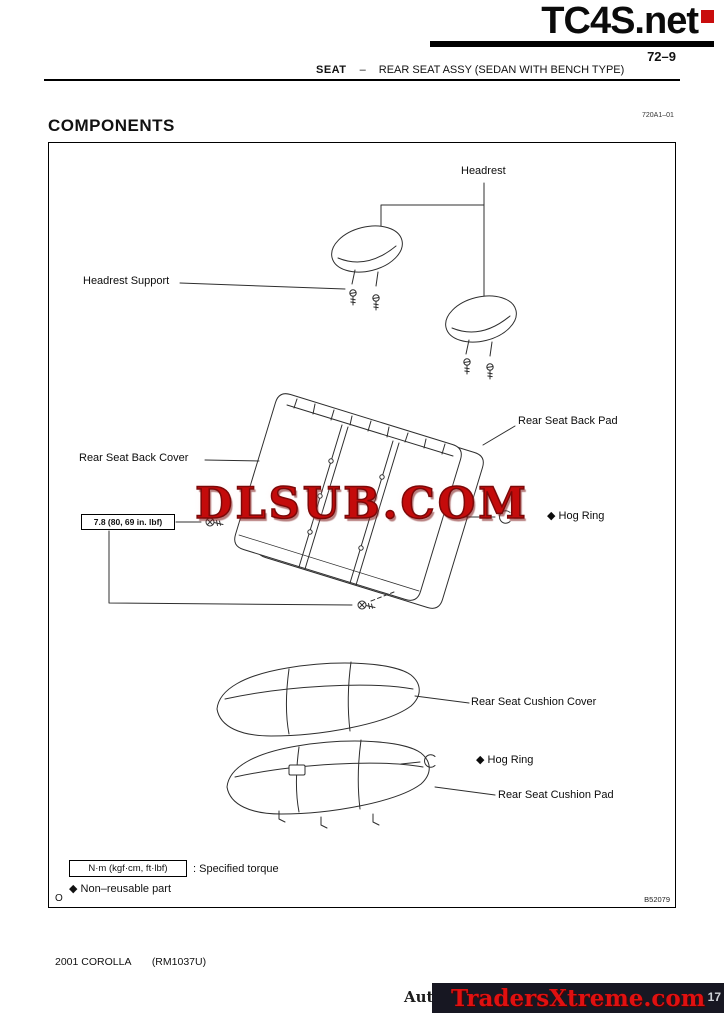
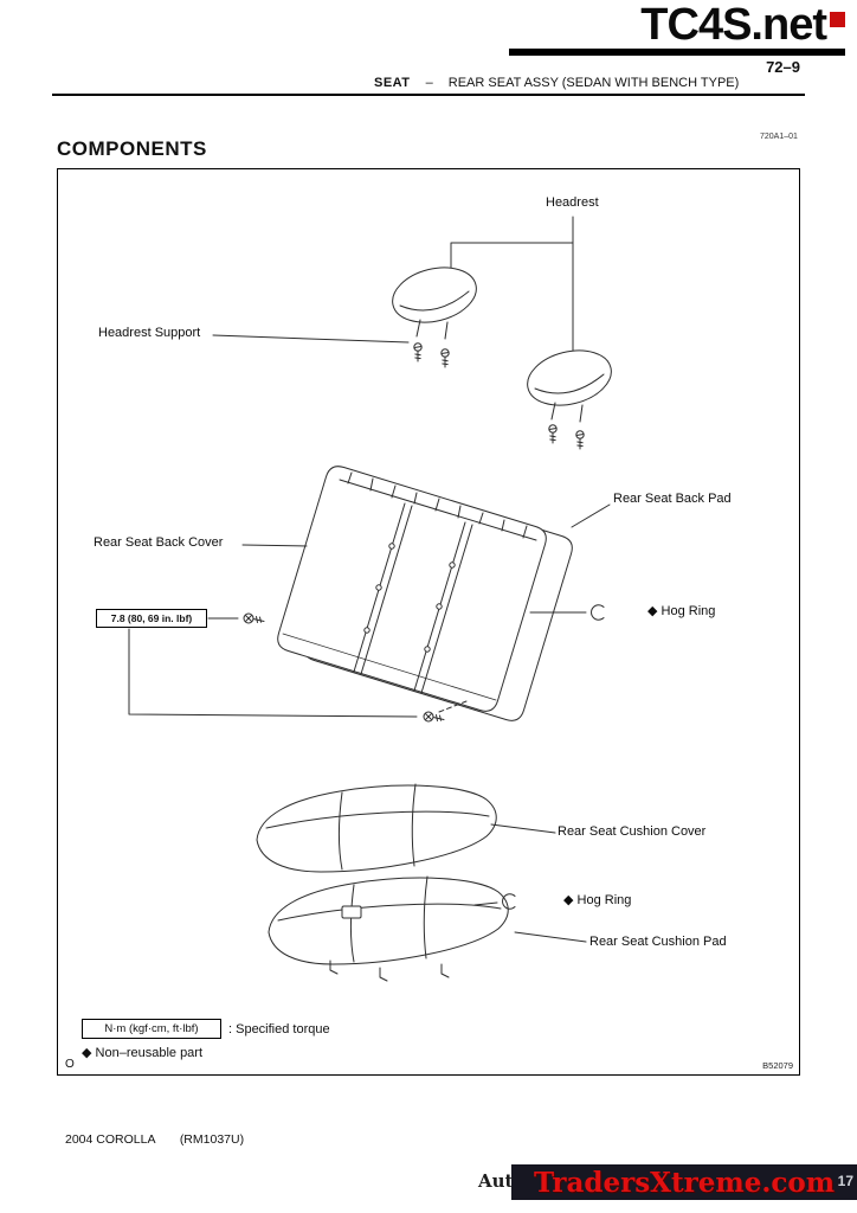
  TC4S.net
  72–9
  SEAT – REAR SEAT ASSY (SEDAN WITH BENCH TYPE)
  COMPONENTS
  Headrest
  Headrest Support
  Rear Seat Back Pad
  Rear Seat Back Cover
  7.8 (80, 69 in. lbf)
  ◆ Hog Ring
  Rear Seat Cushion Cover
  ◆ Hog Ring
  Rear Seat Cushion Pad
- DLSUB.COM
  N·m (kgf·cm, ft·lbf)
  : Specified torque
  ◆ Non–reusable part
  O
  B52079
- 2001 COROLLA (RM1037U)
+ 2004 COROLLA (RM1037U)
  Aut
  TradersXtreme.com
  17
